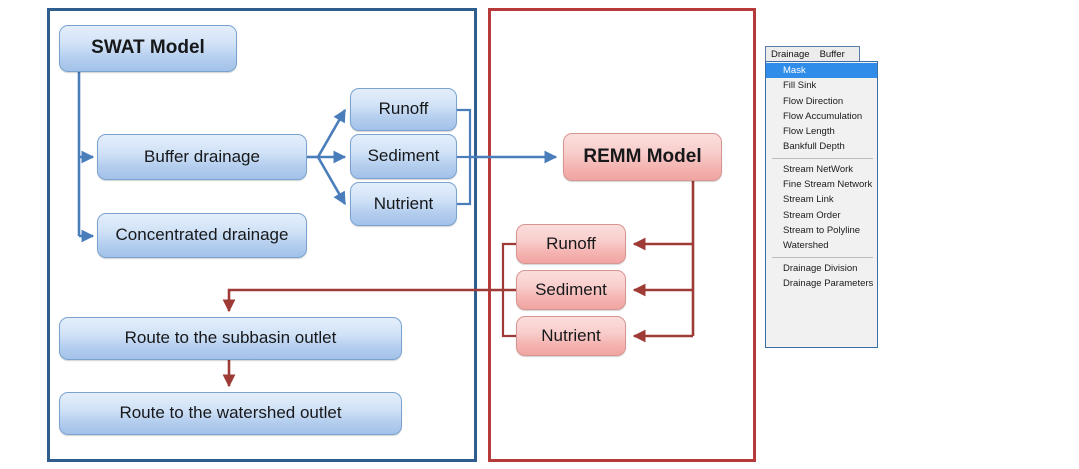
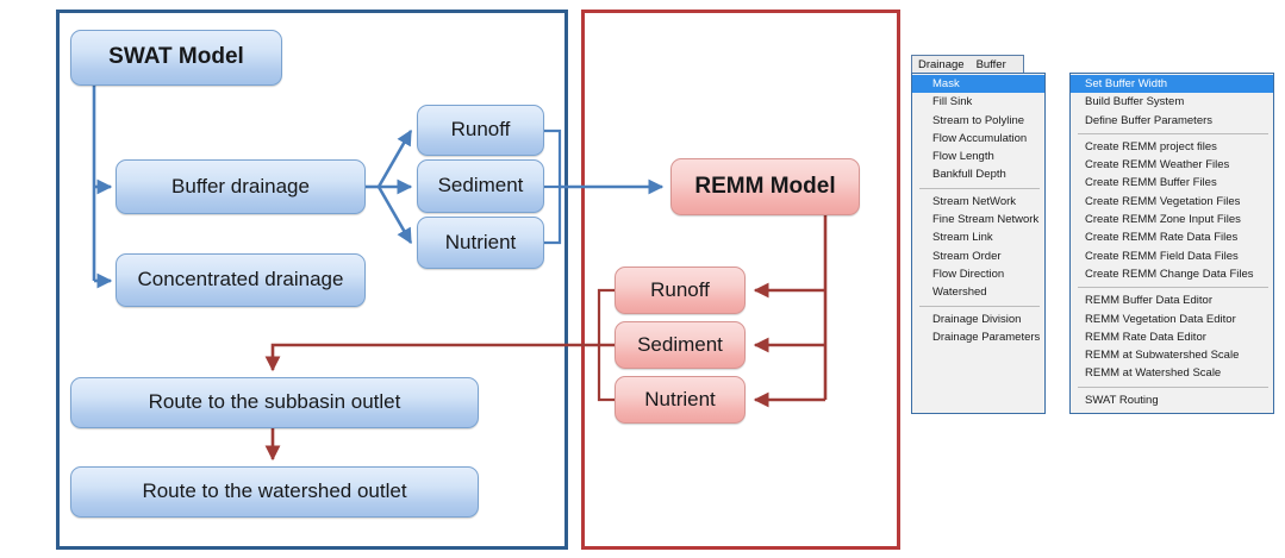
  SWAT Model
  Buffer drainage
  Concentrated drainage
  Runoff
  Sediment
  Nutrient
  Route to the subbasin outlet
  Route to the watershed outlet
  REMM Model
  Runoff
  Sediment
  Nutrient
  Drainage
  Buffer
  Mask
  Fill Sink
- Flow Direction
+ Stream to Polyline
  Flow Accumulation
  Flow Length
  Bankfull Depth
  Stream NetWork
  Fine Stream Network
  Stream Link
  Stream Order
- Stream to Polyline
+ Flow Direction
  Watershed
  Drainage Division
  Drainage Parameters
+ Set Buffer Width
+ Build Buffer System
+ Define Buffer Parameters
+ Create REMM project files
+ Create REMM Weather Files
+ Create REMM Buffer Files
+ Create REMM Vegetation Files
+ Create REMM Zone Input Files
+ Create REMM Rate Data Files
+ Create REMM Field Data Files
+ Create REMM Change Data Files
+ REMM Buffer Data Editor
+ REMM Vegetation Data Editor
+ REMM Rate Data Editor
+ REMM at Subwatershed Scale
+ REMM at Watershed Scale
+ SWAT Routing
